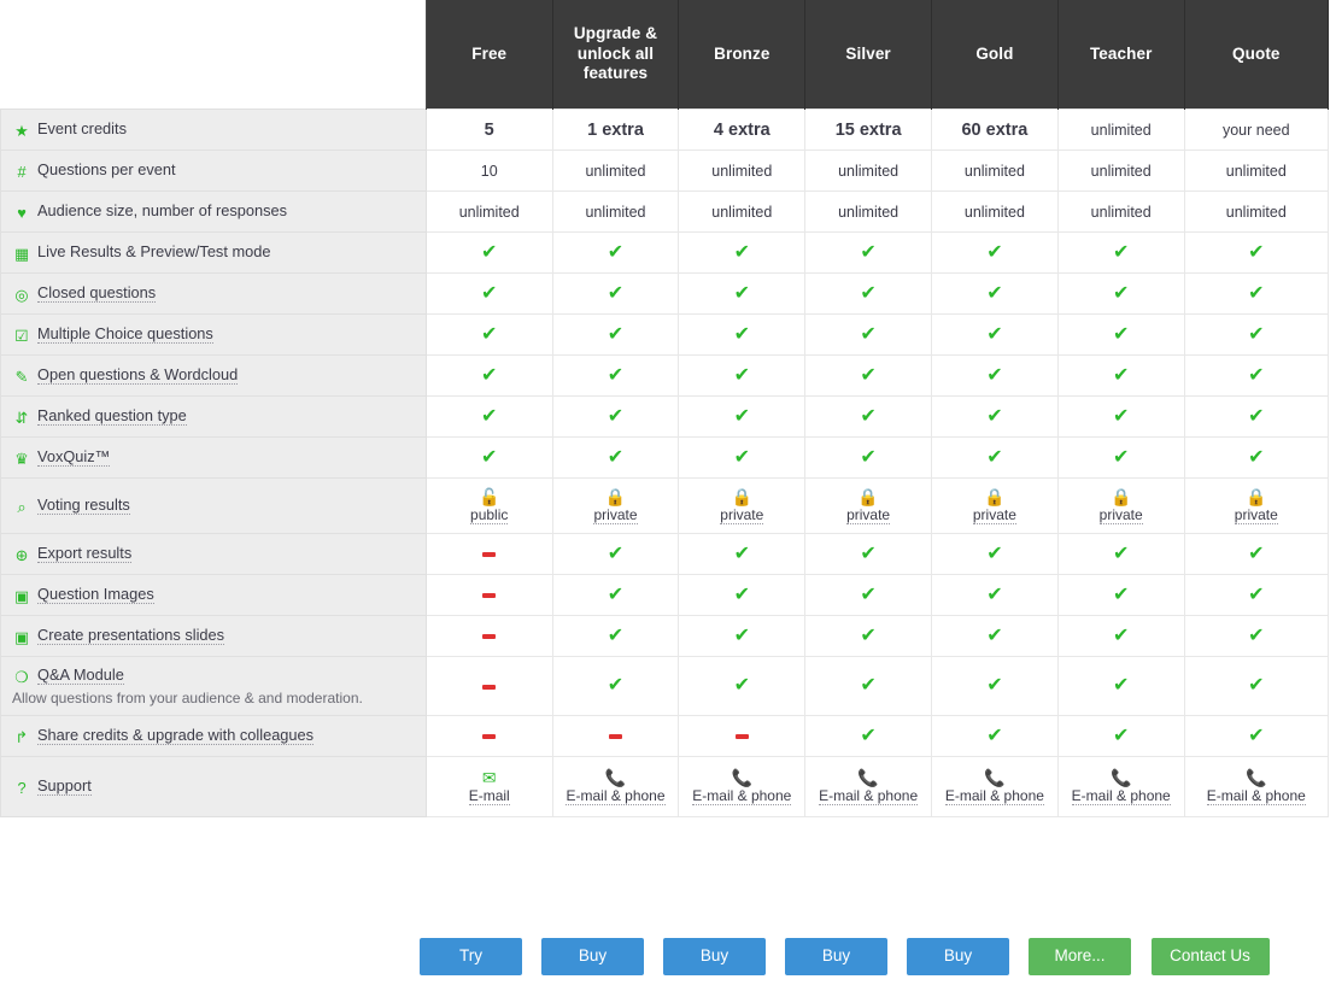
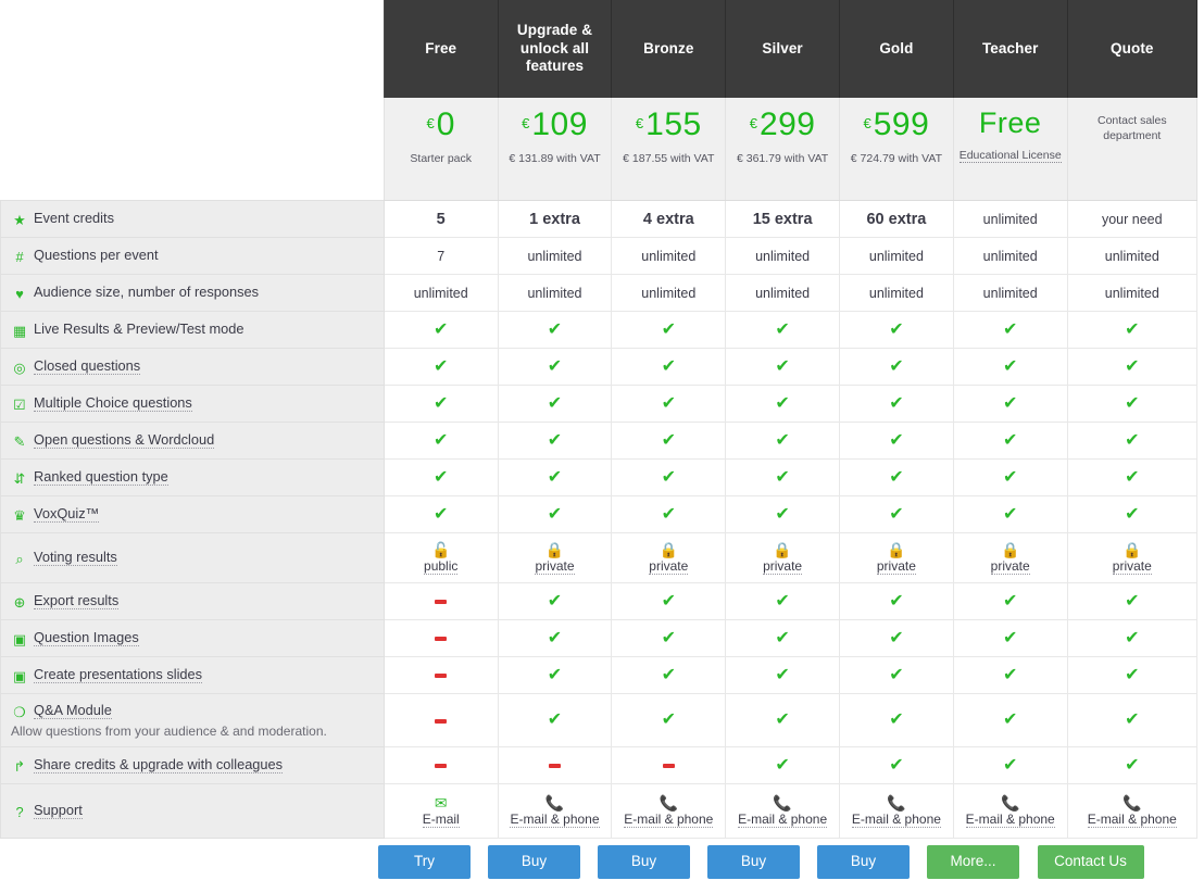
  	Free	Upgrade & unlock all features	Bronze	Silver	Gold	Teacher	Quote
+ 	€ 0 Starter pack	€ 109 € 131.89 with VAT	€ 155 € 187.55 with VAT	€ 299 € 361.79 with VAT	€ 599 € 724.79 with VAT	Free Educational License	Contact sales department
  ★ Event credits	5	1 extra	4 extra	15 extra	60 extra	unlimited	your need
- # Questions per event	10	unlimited	unlimited	unlimited	unlimited	unlimited	unlimited
+ # Questions per event	7	unlimited	unlimited	unlimited	unlimited	unlimited	unlimited
  ♥ Audience size, number of responses	unlimited	unlimited	unlimited	unlimited	unlimited	unlimited	unlimited
  ▦ Live Results & Preview/Test mode	✔	✔	✔	✔	✔	✔	✔
  ◎ Closed questions	✔	✔	✔	✔	✔	✔	✔
  ☑ Multiple Choice questions	✔	✔	✔	✔	✔	✔	✔
  ✎ Open questions & Wordcloud	✔	✔	✔	✔	✔	✔	✔
  ⇵ Ranked question type	✔	✔	✔	✔	✔	✔	✔
  ♛ VoxQuiz™	✔	✔	✔	✔	✔	✔	✔
  ⌕ Voting results	🔓public	🔒private	🔒private	🔒private	🔒private	🔒private	🔒private
  ⊕ Export results		✔	✔	✔	✔	✔	✔
  ▣ Question Images		✔	✔	✔	✔	✔	✔
  ▣ Create presentations slides		✔	✔	✔	✔	✔	✔
  ❍ Q&A ModuleAllow questions from your audience & and moderation.		✔	✔	✔	✔	✔	✔
  ↱ Share credits & upgrade with colleagues				✔	✔	✔	✔
  ? Support	✉E-mail	📞E-mail & phone	📞E-mail & phone	📞E-mail & phone	📞E-mail & phone	📞E-mail & phone	📞E-mail & phone
  Try
  Buy
  Buy
  Buy
  Buy
  More...
  Contact Us
